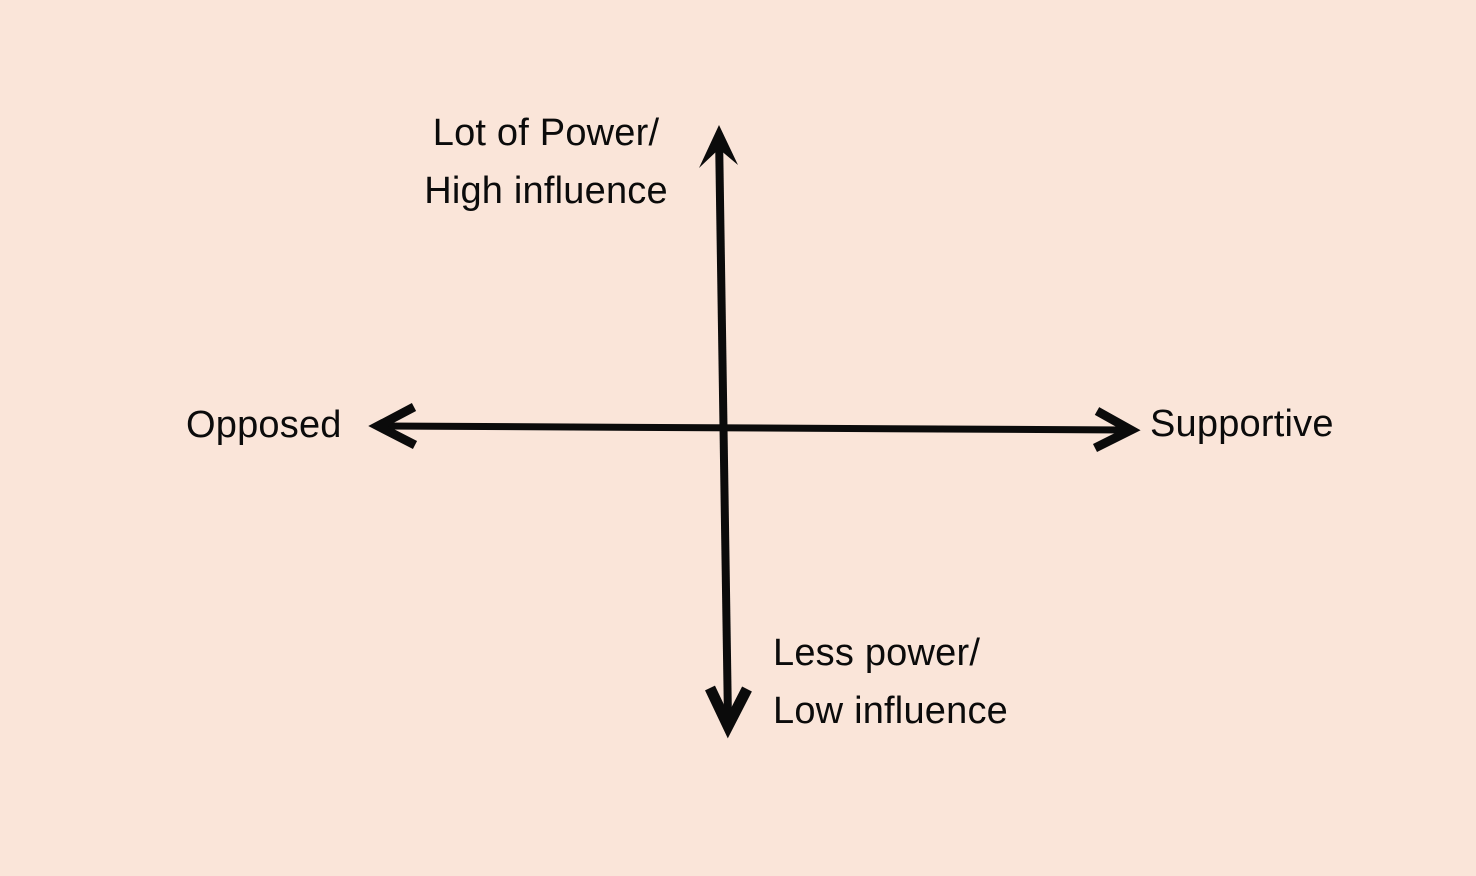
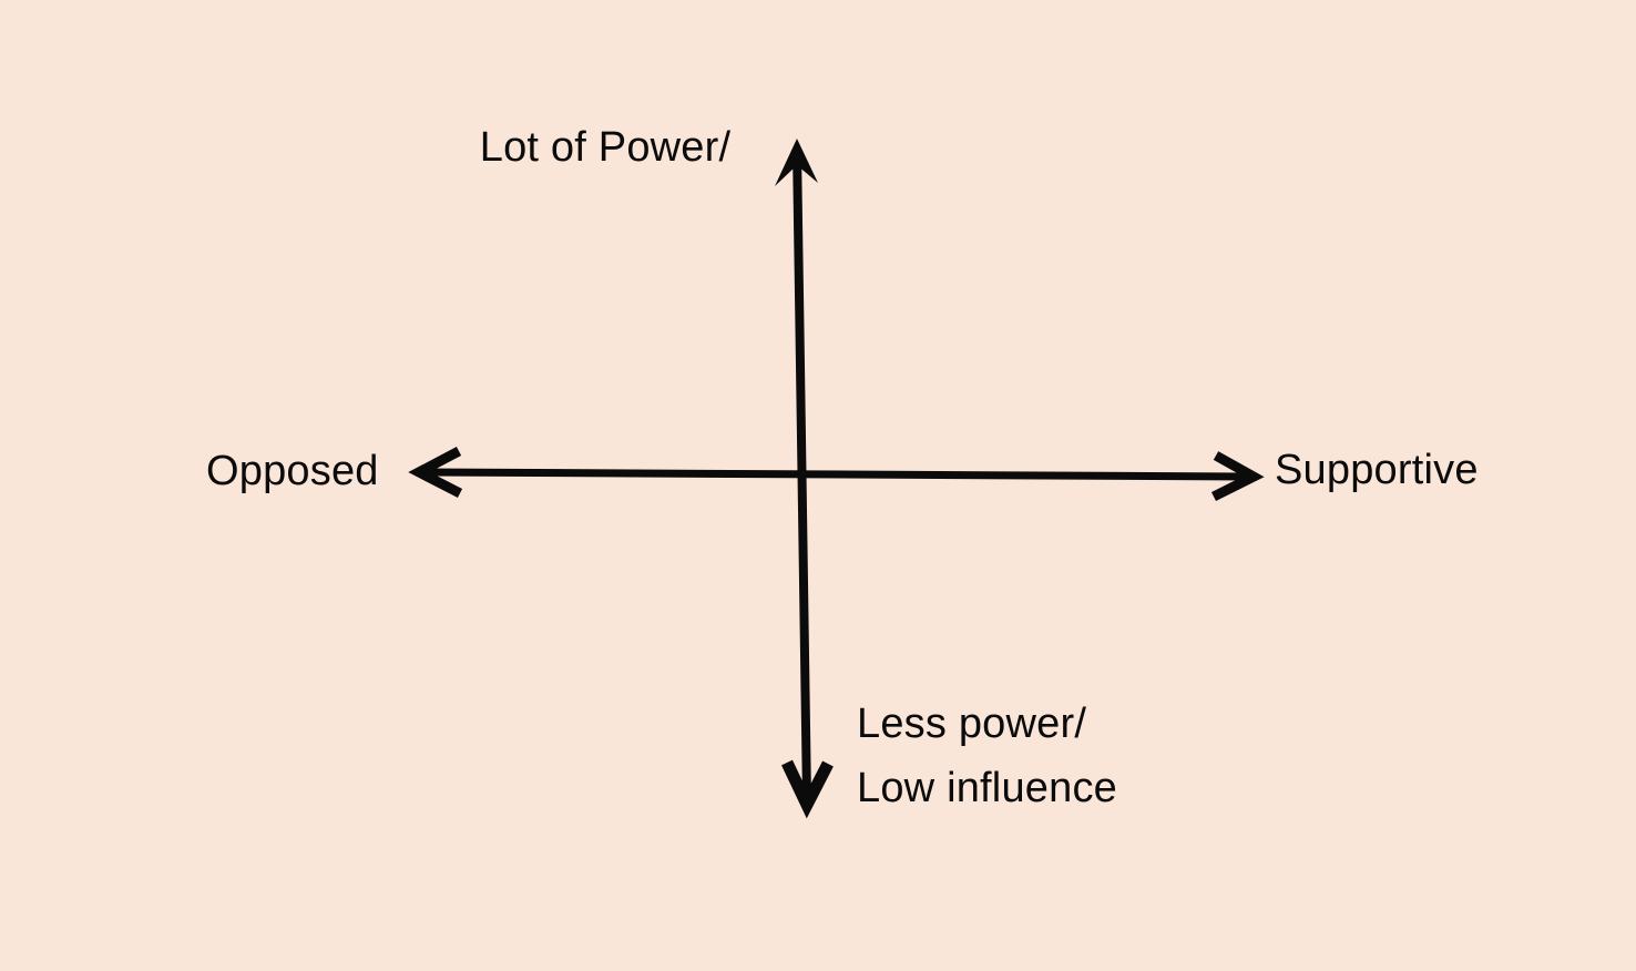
  Lot of Power/
- High influence
  Less power/
  Low influence
  Opposed
  Supportive
